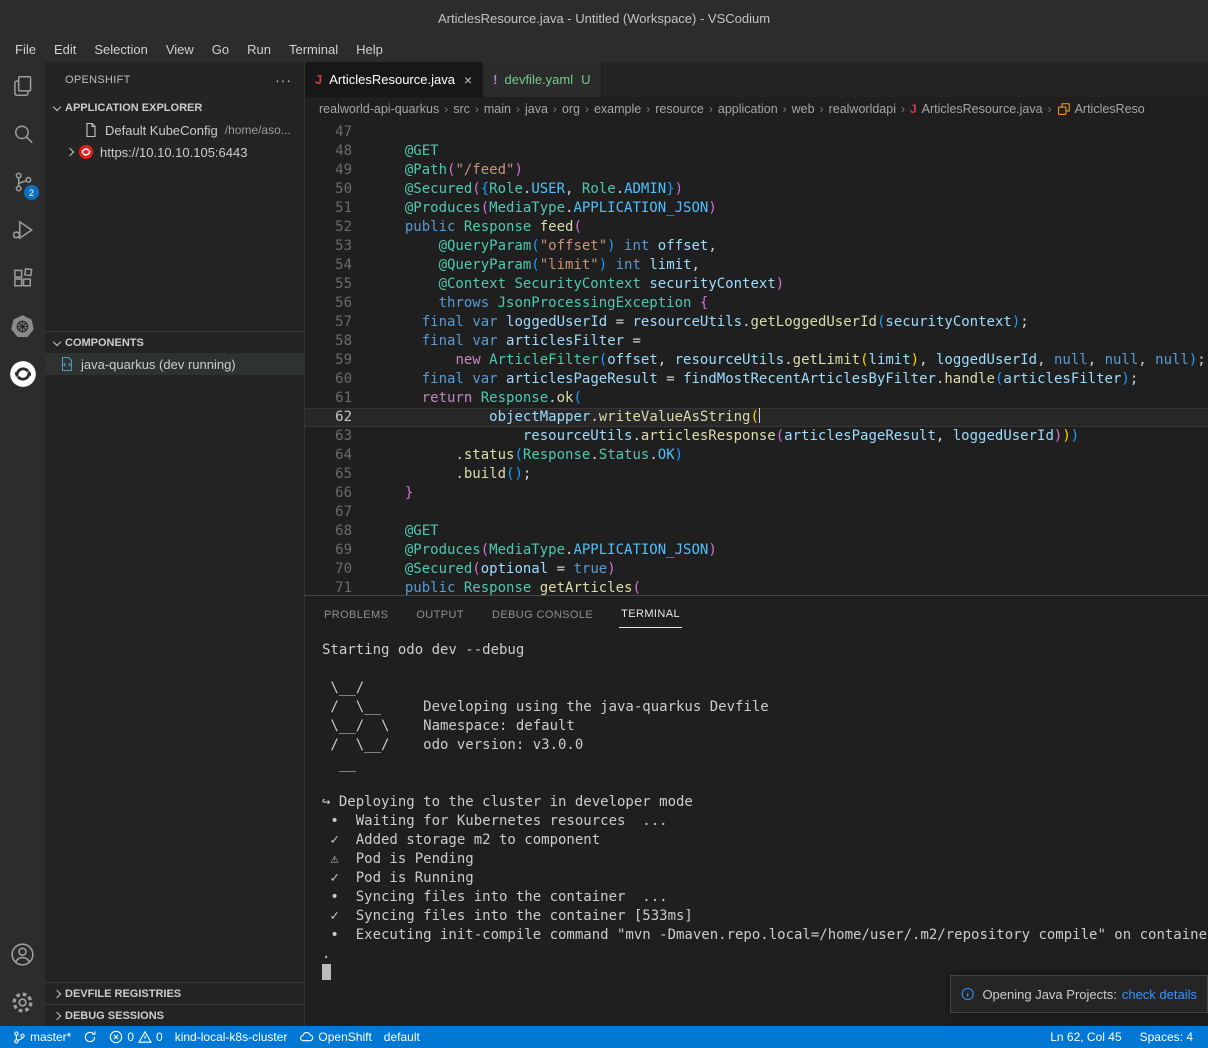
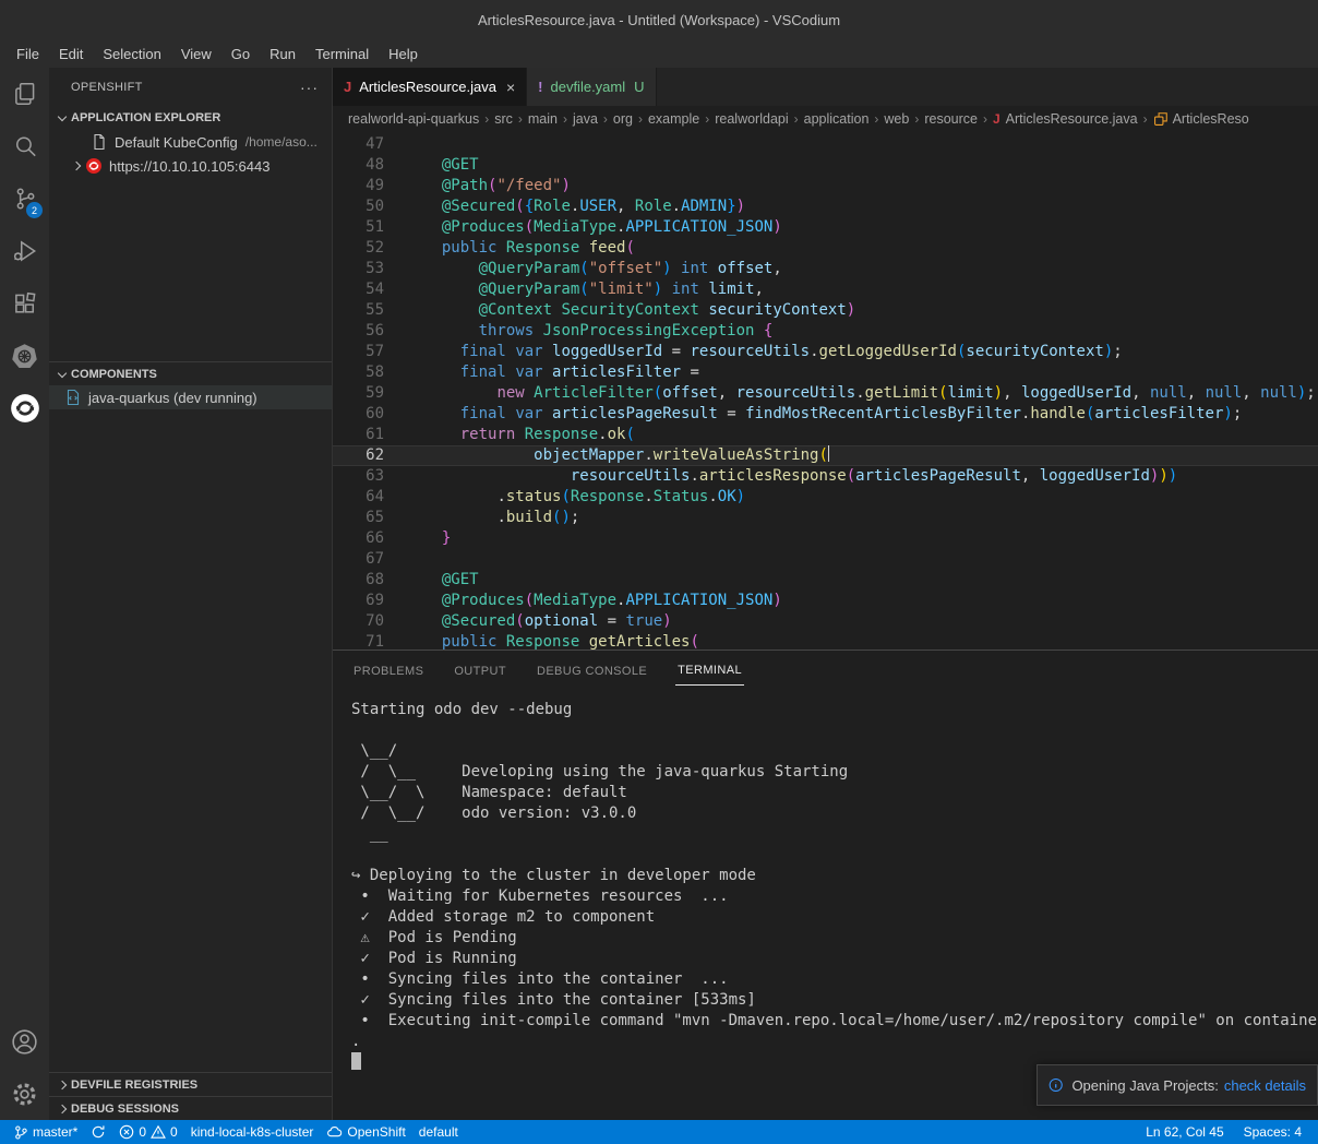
  ArticlesResource.java - Untitled (Workspace) - VSCodium
  File
  Edit
  Selection
  View
  Go
  Run
  Terminal
  Help
  2
  OPENSHIFT
  ···
  APPLICATION EXPLORER
  Default KubeConfig
  /home/aso...
  https://10.10.10.105:6443
  COMPONENTS
  java-quarkus (dev running)
  DEVFILE REGISTRIES
  DEBUG SESSIONS
  J
  ArticlesResource.java
  ×
  !
  devfile.yaml
  U
  realworld-api-quarkus
  ›
  src
  ›
  main
  ›
  java
  ›
  org
  ›
  example
  ›
- resource
+ realworldapi
  ›
  application
  ›
  web
  ›
- realworldapi
+ resource
  ›
  J
  ArticlesResource.java
  ›
  ArticlesReso
  47
  48
  @GET
  49
  @Path("/feed")
  50
  @Secured({Role.USER, Role.ADMIN})
  51
  @Produces(MediaType.APPLICATION_JSON)
  52
  public Response feed(
  53
  @QueryParam("offset") int offset,
  54
  @QueryParam("limit") int limit,
  55
  @Context SecurityContext securityContext)
  56
  throws JsonProcessingException {
  57
  final var loggedUserId = resourceUtils.getLoggedUserId(securityContext);
  58
  final var articlesFilter =
  59
  new ArticleFilter(offset, resourceUtils.getLimit(limit), loggedUserId, null, null, null);
  60
  final var articlesPageResult = findMostRecentArticlesByFilter.handle(articlesFilter);
  61
  return Response.ok(
  62
  objectMapper.writeValueAsString(
  63
  resourceUtils.articlesResponse(articlesPageResult, loggedUserId)))
  64
  .status(Response.Status.OK)
  65
  .build();
  66
  }
  67
  68
  @GET
  69
  @Produces(MediaType.APPLICATION_JSON)
  70
  @Secured(optional = true)
  71
  public Response getArticles(
  PROBLEMS
  OUTPUT
  DEBUG CONSOLE
  TERMINAL
  Starting odo dev --debug
  \__/
- / \__ Developing using the java-quarkus Devfile
+ / \__ Developing using the java-quarkus Starting
  \__/ \ Namespace: default
  / \__/ odo version: v3.0.0
  __
  ↪ Deploying to the cluster in developer mode
  • Waiting for Kubernetes resources ...
  ✓ Added storage m2 to component
  ⚠ Pod is Pending
  ✓ Pod is Running
  • Syncing files into the container ...
  ✓ Syncing files into the container [533ms]
  • Executing init-compile command "mvn -Dmaven.repo.local=/home/user/.m2/repository compile" on containe
  .
  Opening Java Projects:
  check details
  master*
  0
  0
  kind-local-k8s-cluster
  OpenShift
  default
  Ln 62, Col 45
  Spaces: 4
